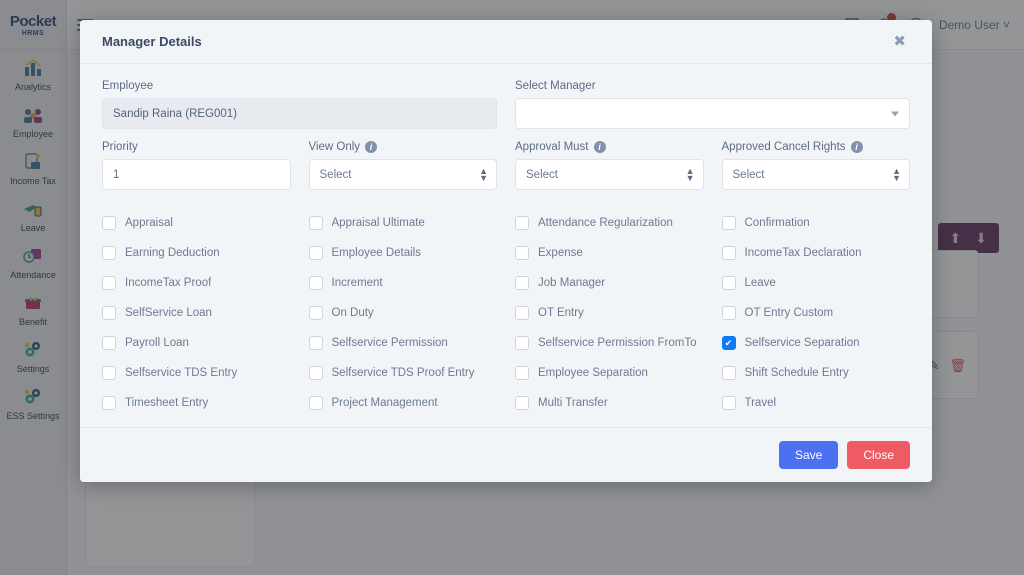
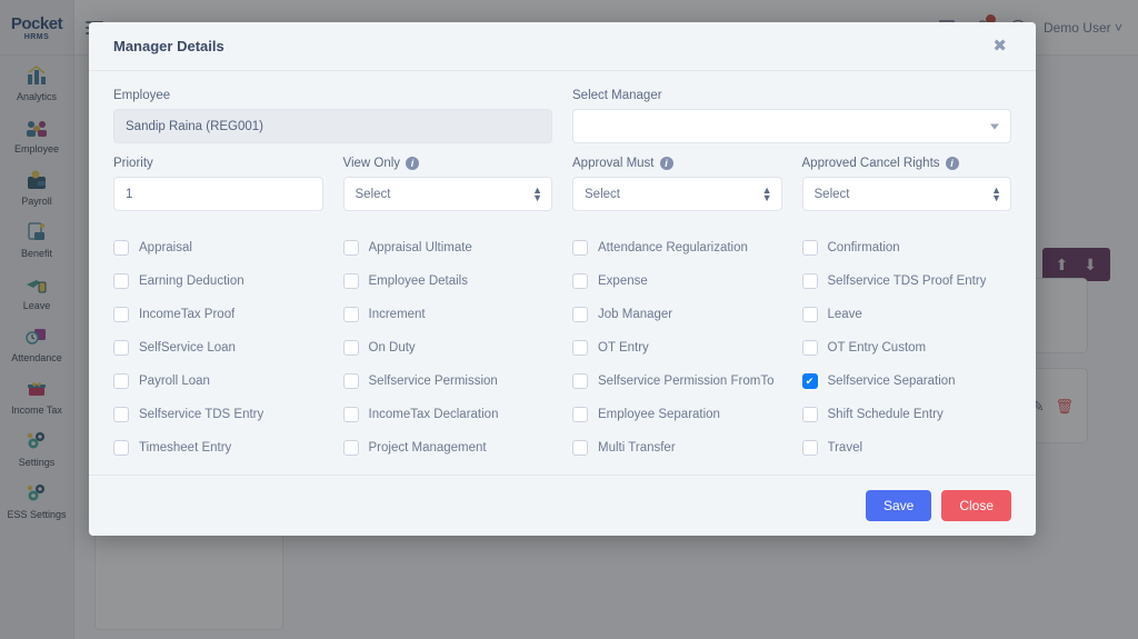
  Pocket
  Analytics
  Employee
+ Payroll
- Income Tax
+ Benefit
  Leave
  Attendance
- Benefit
+ Income Tax
  Settings
  ESS Settings
  Demo User ˅
  ⬆
  ⬇
  ✎
  🗑
  Manager Details
  ✖
  Employee
  Sandip Raina (REG001)
  Select Manager
  Priority
  1
  View Only
  i
  Select
  ▲
  ▼
  Approval Must
  i
  Select
  ▲
  ▼
  Approved Cancel Rights
  i
  Select
  ▲
  ▼
  Appraisal
  Appraisal Ultimate
  Attendance Regularization
  Confirmation
  Earning Deduction
  Employee Details
  Expense
- IncomeTax Declaration
+ Selfservice TDS Proof Entry
  IncomeTax Proof
  Increment
  Job Manager
  Leave
  SelfService Loan
  On Duty
  OT Entry
  OT Entry Custom
  Payroll Loan
  Selfservice Permission
  Selfservice Permission FromTo
  ✔
  Selfservice Separation
  Selfservice TDS Entry
- Selfservice TDS Proof Entry
+ IncomeTax Declaration
  Employee Separation
  Shift Schedule Entry
  Timesheet Entry
  Project Management
  Multi Transfer
  Travel
  Save
  Close
